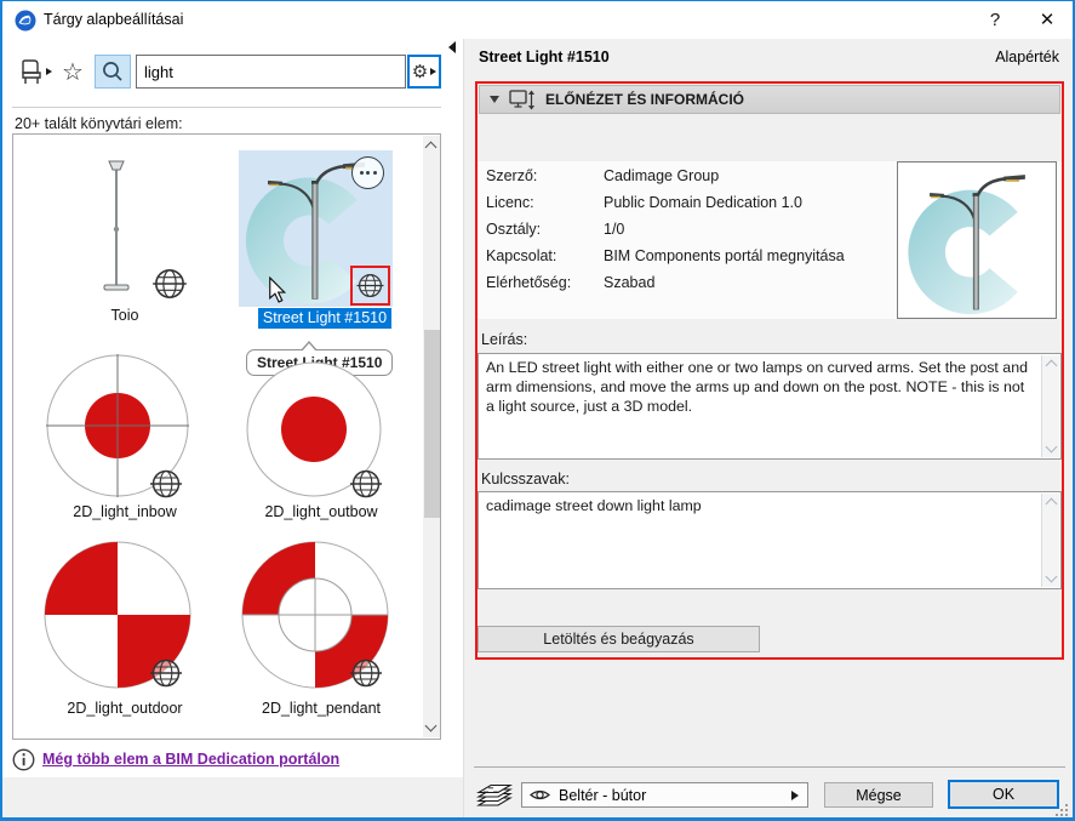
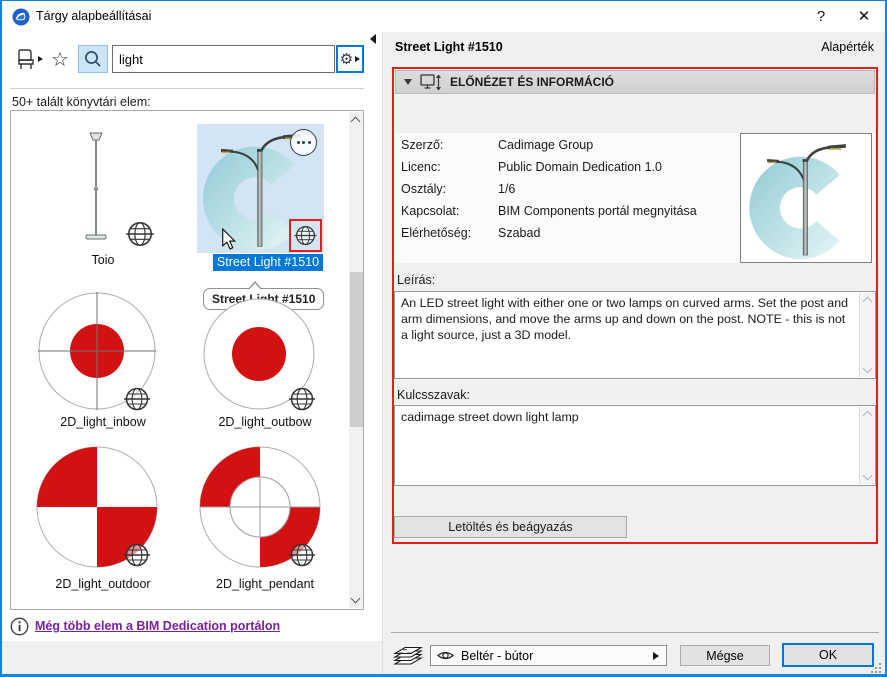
  Tárgy alapbeállításai
  ?
  ✕
  ☆
  light
  ⚙
- 20+ talált könyvtári elem:
+ 50+ talált könyvtári elem:
  Toio
  Street Light #1510
  Streetht #1510
  2D_light_inbow
  2D_light_outbow
  2D_light_outdoor
  2D_light_pendant
  Még több elem a BIM Dedication portálon
  Street Light #1510
  Alapérték
  ELŐNÉZET ÉS INFORMÁCIÓ
  Szerző:
  Cadimage Group
  Licenc:
  Public Domain Dedication 1.0
  Osztály:
- 1/0
+ 1/6
  Kapcsolat:
  BIM Components portál megnyitása
  Elérhetőség:
  Szabad
  Leírás:
  An LED street light with either one or two lamps on curved arms. Set the post and arm dimensions, and move the arms up and down on the post. NOTE - this is not a light source, just a 3D model.
  Kulcsszavak:
  cadimage street down light lamp
  Letöltés és beágyazás
  Beltér - bútor
  Mégse
  OK
